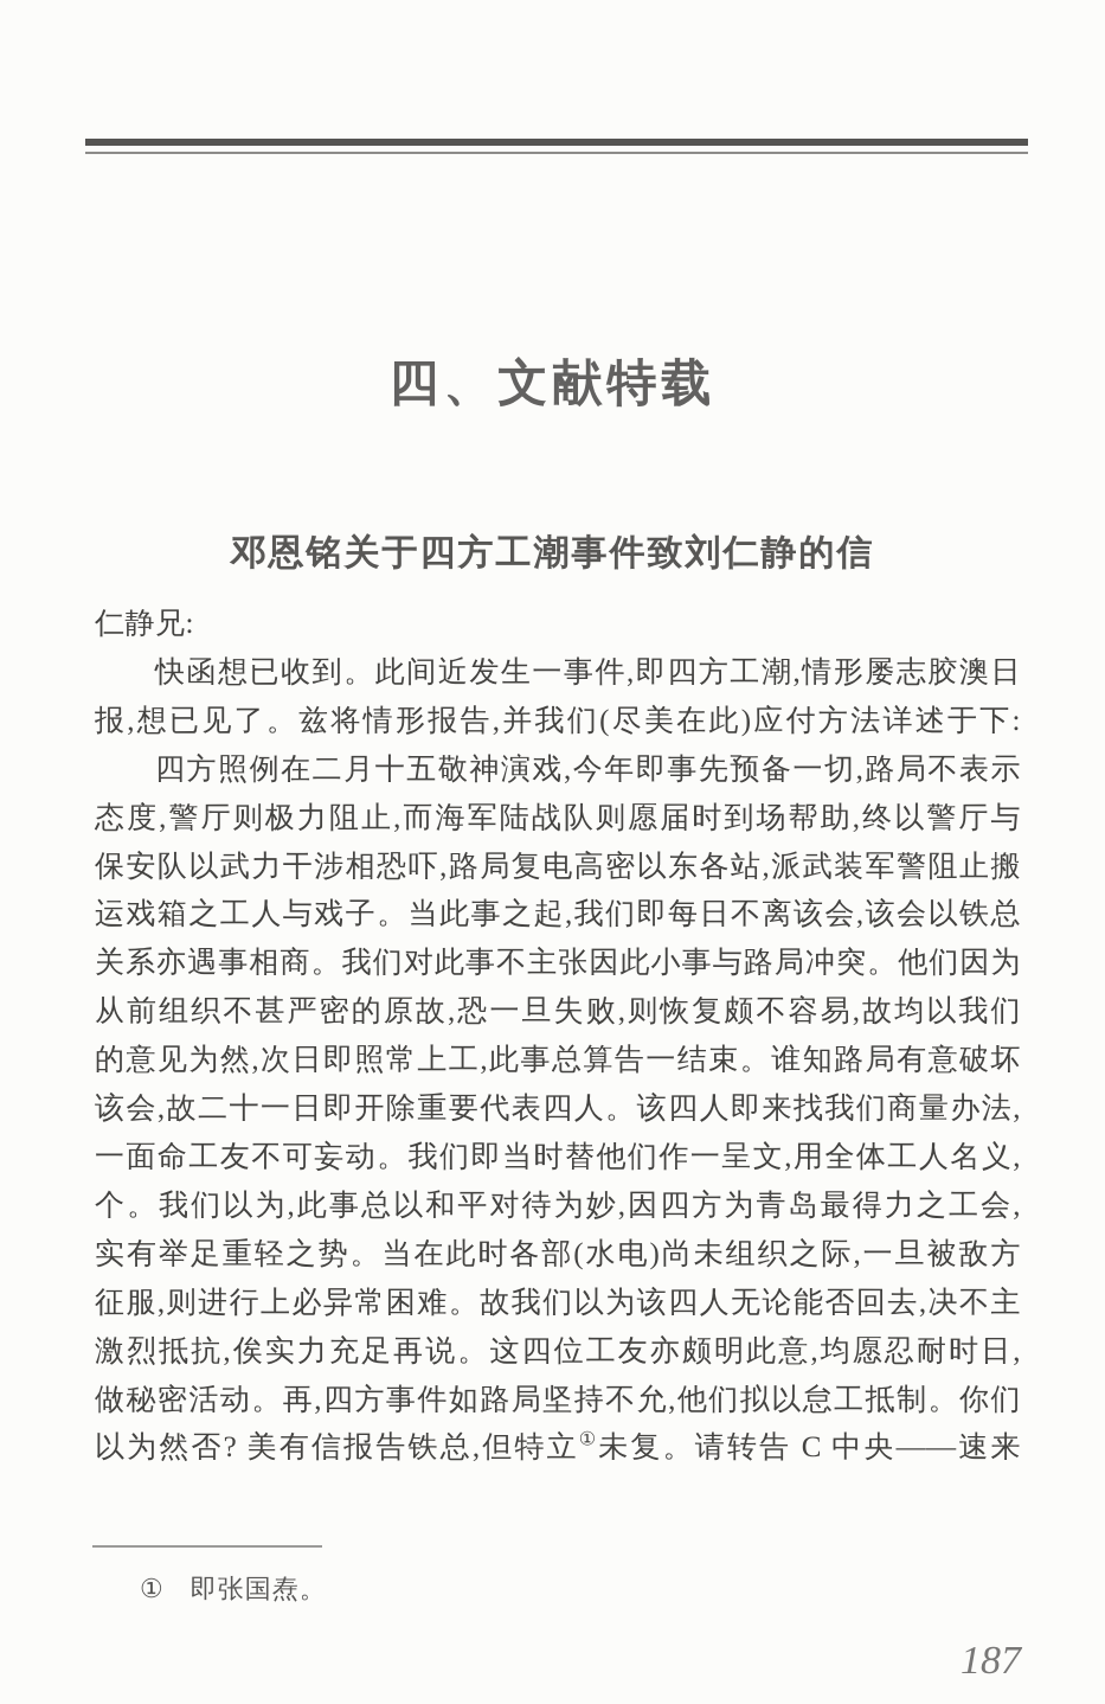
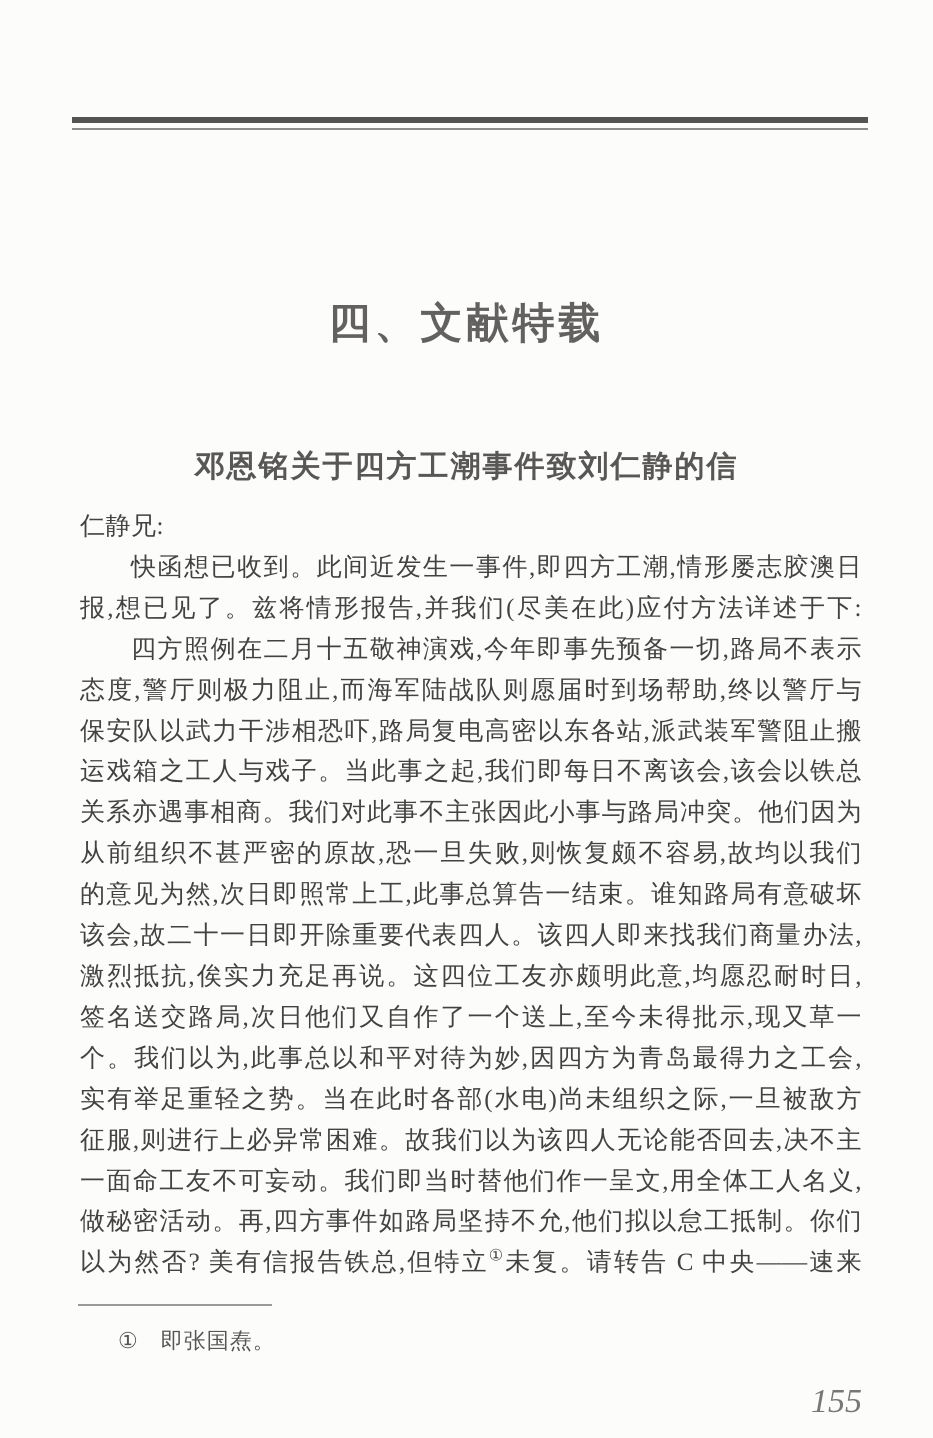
  四、文献特载
  邓恩铭关于四方工潮事件致刘仁静的信
  仁静兄:
  快函想已收到。此间近发生一事件,即四方工潮,情形屡志胶澳日
  报,想已见了。兹将情形报告,并我们(尽美在此)应付方法详述于下:
  四方照例在二月十五敬神演戏,今年即事先预备一切,路局不表示
  态度,警厅则极力阻止,而海军陆战队则愿届时到场帮助,终以警厅与
  保安队以武力干涉相恐吓,路局复电高密以东各站,派武装军警阻止搬
  运戏箱之工人与戏子。当此事之起,我们即每日不离该会,该会以铁总
  关系亦遇事相商。我们对此事不主张因此小事与路局冲突。他们因为
  从前组织不甚严密的原故,恐一旦失败,则恢复颇不容易,故均以我们
  的意见为然,次日即照常上工,此事总算告一结束。谁知路局有意破坏
  该会,故二十一日即开除重要代表四人。该四人即来找我们商量办法,
- 一面命工友不可妄动。我们即当时替他们作一呈文,用全体工人名义,
+ 激烈抵抗,俟实力充足再说。这四位工友亦颇明此意,均愿忍耐时日,
+ 签名送交路局,次日他们又自作了一个送上,至今未得批示,现又草一
  个。我们以为,此事总以和平对待为妙,因四方为青岛最得力之工会,
  实有举足重轻之势。当在此时各部(水电)尚未组织之际,一旦被敌方
  征服,则进行上必异常困难。故我们以为该四人无论能否回去,决不主
- 激烈抵抗,俟实力充足再说。这四位工友亦颇明此意,均愿忍耐时日,
+ 一面命工友不可妄动。我们即当时替他们作一呈文,用全体工人名义,
  做秘密活动。再,四方事件如路局坚持不允,他们拟以怠工抵制。你们
  以为然否? 美有信报告铁总,但特立①未复。请转告 C 中央——速来
  ① 即张国焘。
- 187
+ 155
